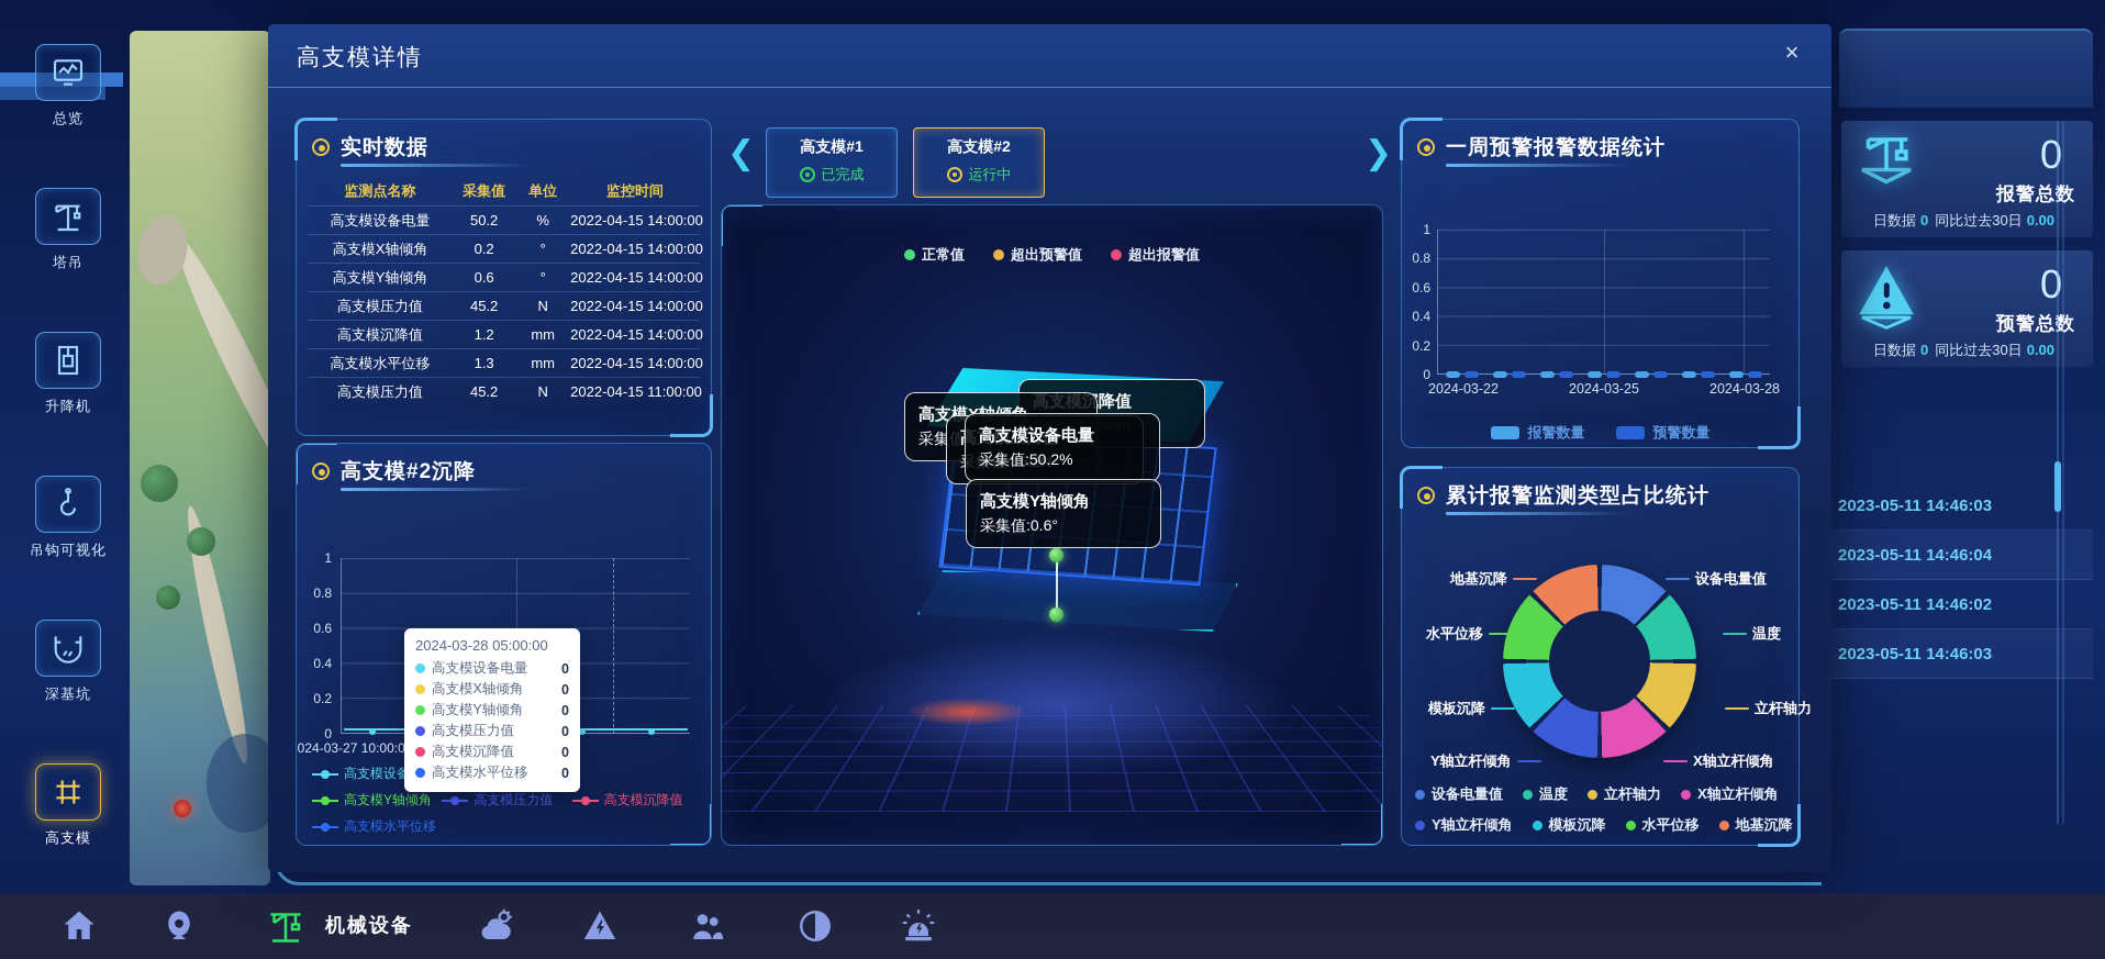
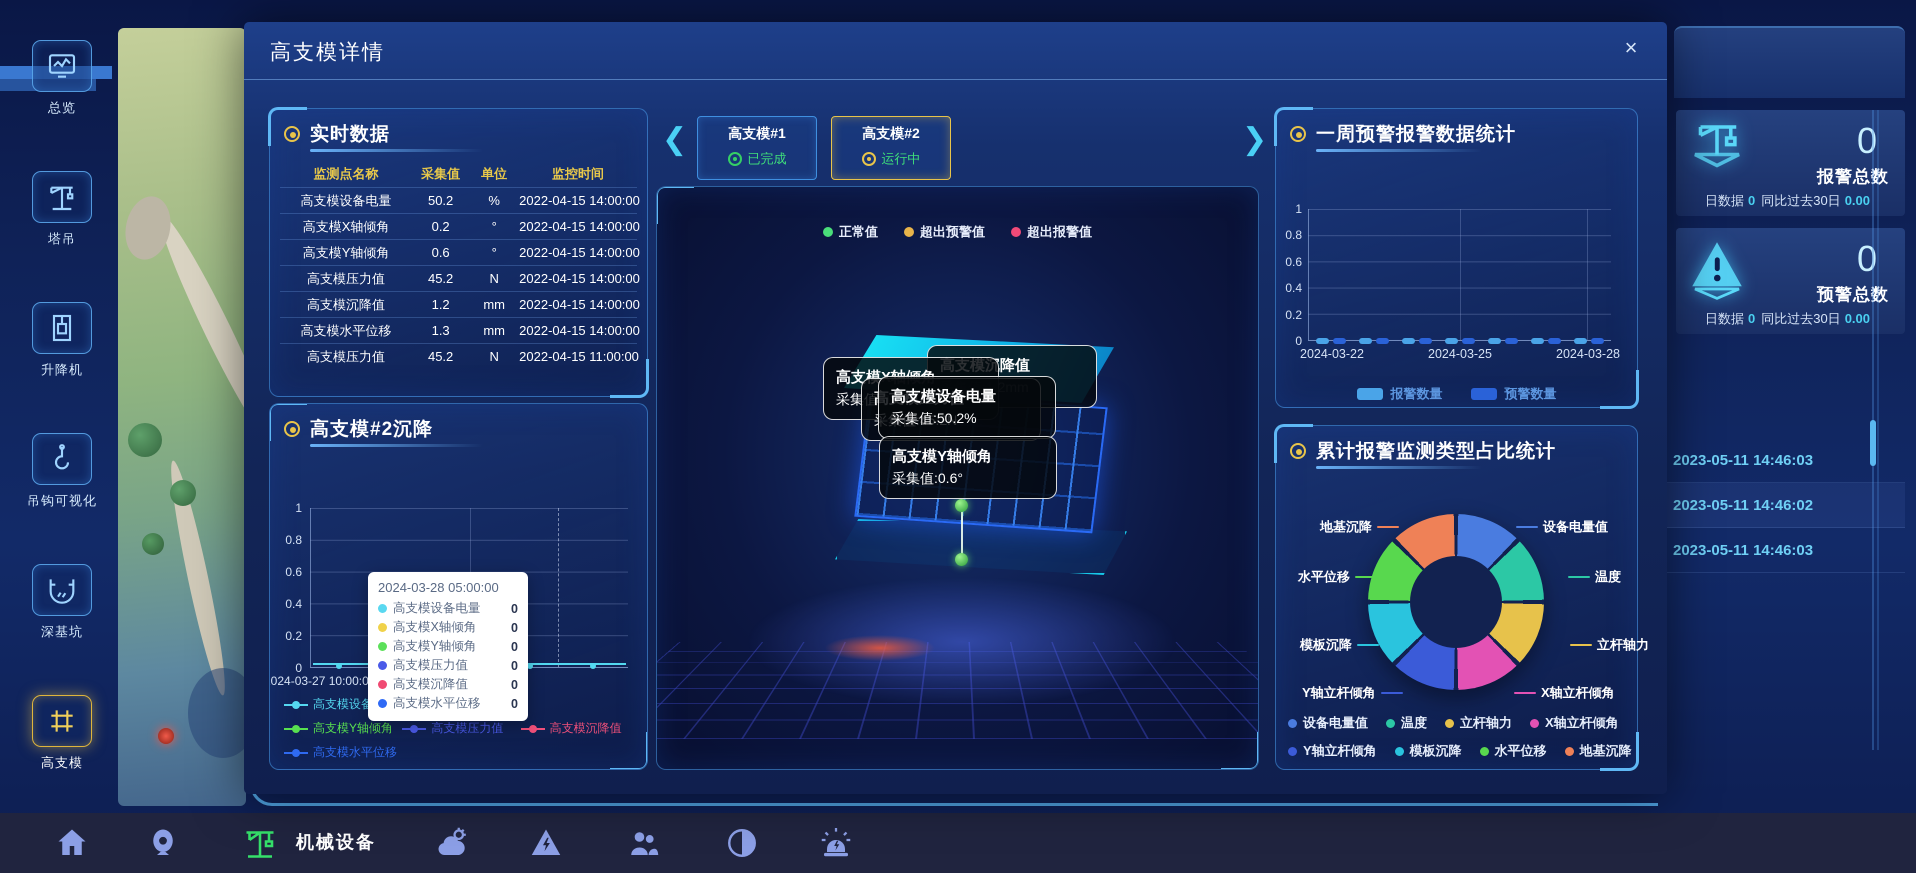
  总览
  塔吊
  升降机
  吊钩可视化
  深基坑
  高支模
  0
  报警总数
  日数据 0 同比过去30日 0.00
  0
  预警总数
  日数据 0 同比过去30日 0.00
  2023-05-11 14:46:03
- 2023-05-11 14:46:04
  2023-05-11 14:46:02
  2023-05-11 14:46:03
  机械设备
  高支模详情
  ×
  实时数据
  监测点名称
  采集值
  单位
  监控时间
  高支模设备电量
  50.2
  %
  2022-04-15 14:00:00
  高支模X轴倾角
  0.2
  °
  2022-04-15 14:00:00
  高支模Y轴倾角
  0.6
  °
  2022-04-15 14:00:00
  高支模压力值
  45.2
  N
  2022-04-15 14:00:00
  高支模沉降值
  1.2
  mm
  2022-04-15 14:00:00
  高支模水平位移
  1.3
  mm
  2022-04-15 14:00:00
  高支模压力值
  45.2
  N
  2022-04-15 11:00:00
  高支模#2沉降
  1
  0.8
  0.6
  0.4
  0.2
  0
  024-03-27 10:00:0
  高支模设备
  高支模Y轴倾角
  高支模压力值
  高支模沉降值
  高支模水平位移
  2024-03-28 05:00:00
  高支模设备电量
  0
  高支模X轴倾角
  0
  高支模Y轴倾角
  0
  高支模压力值
  0
  高支模沉降值
  0
  高支模水平位移
  0
  ❮
  ❯
  高支模#1
  已完成
  高支模#2
  运行中
  正常值
  超出预警值
  超出报警值
  高支模X轴倾角
  采集值:0.2°
  高支模沉降值
  采集值:1.2mm
  高支模压力值
  采集值:45.2N
  高支模设备电量
  采集值:50.2%
  高支模Y轴倾角
  采集值:0.6°
  一周预警报警数据统计
  1
  0.8
  0.6
  0.4
  0.2
  0
  2024-03-22
  2024-03-25
  2024-03-28
  报警数量
  预警数量
  累计报警监测类型占比统计
  设备电量值
  温度
  立杆轴力
  X轴立杆倾角
  Y轴立杆倾角
  模板沉降
  水平位移
  地基沉降
  设备电量值
  温度
  立杆轴力
  X轴立杆倾角
  Y轴立杆倾角
  模板沉降
  水平位移
  地基沉降
